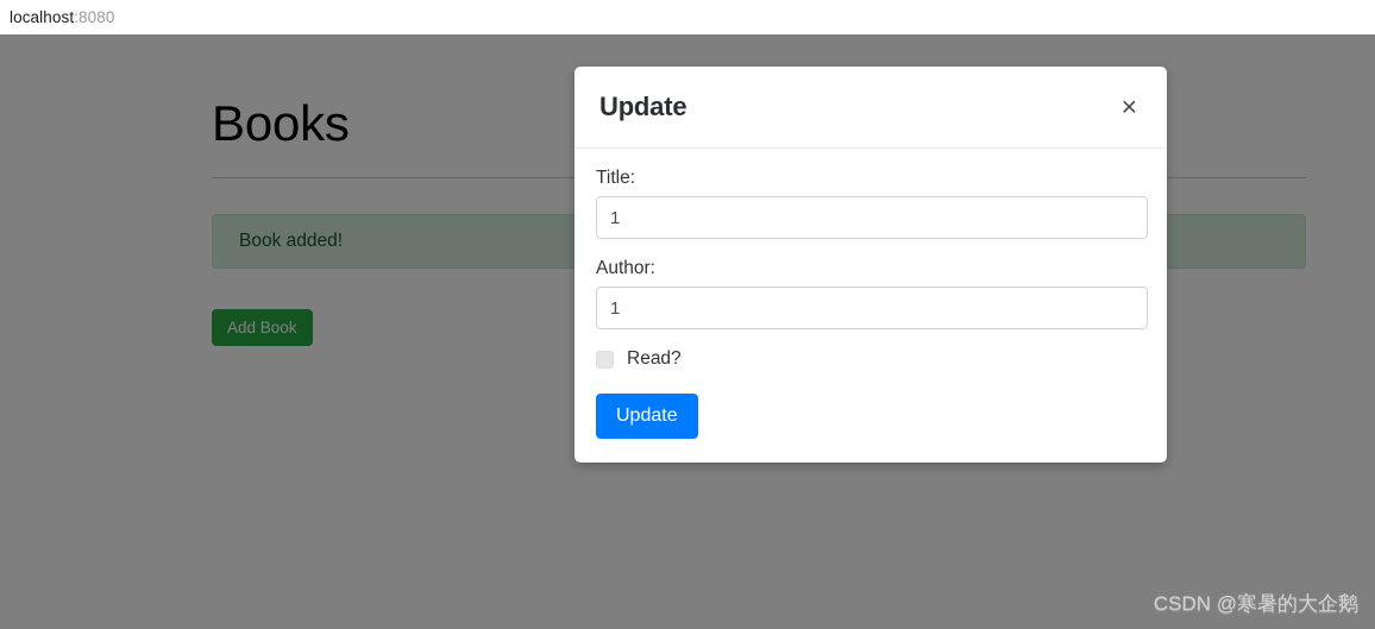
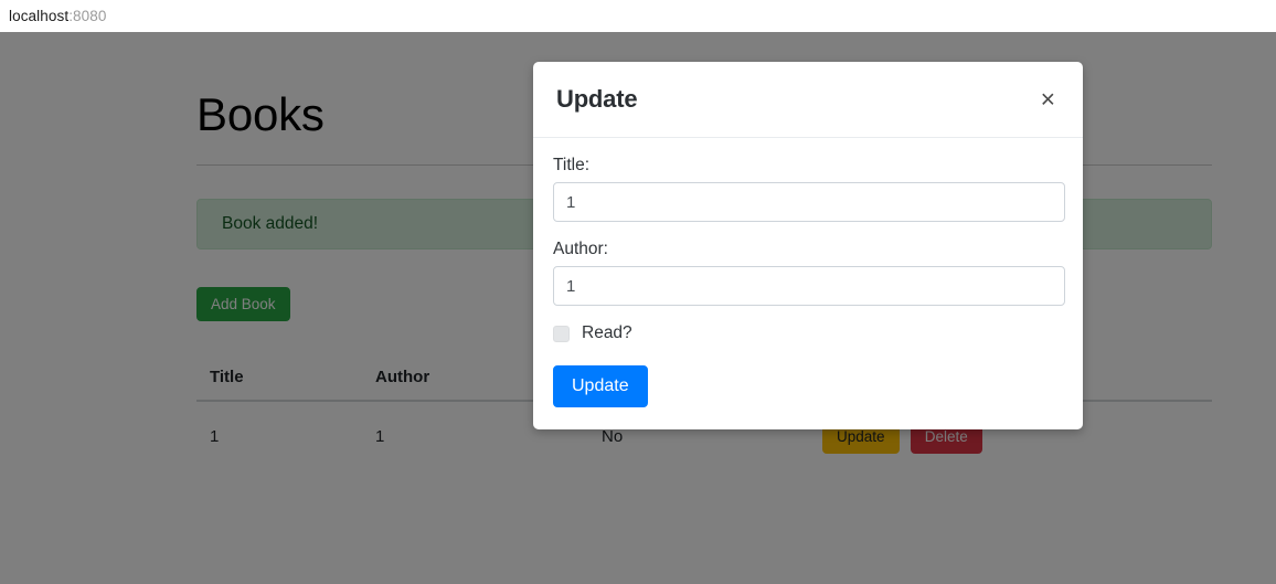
  localhost:8080
  Books
  Book added!
  Add Book
+ Title	Author
+ 1	1	No	Update Delete
  Update
  ×
  Title:
  1
  Author:
  1
  Read?
  Update
- CSDN @寒暑的大企鹅
